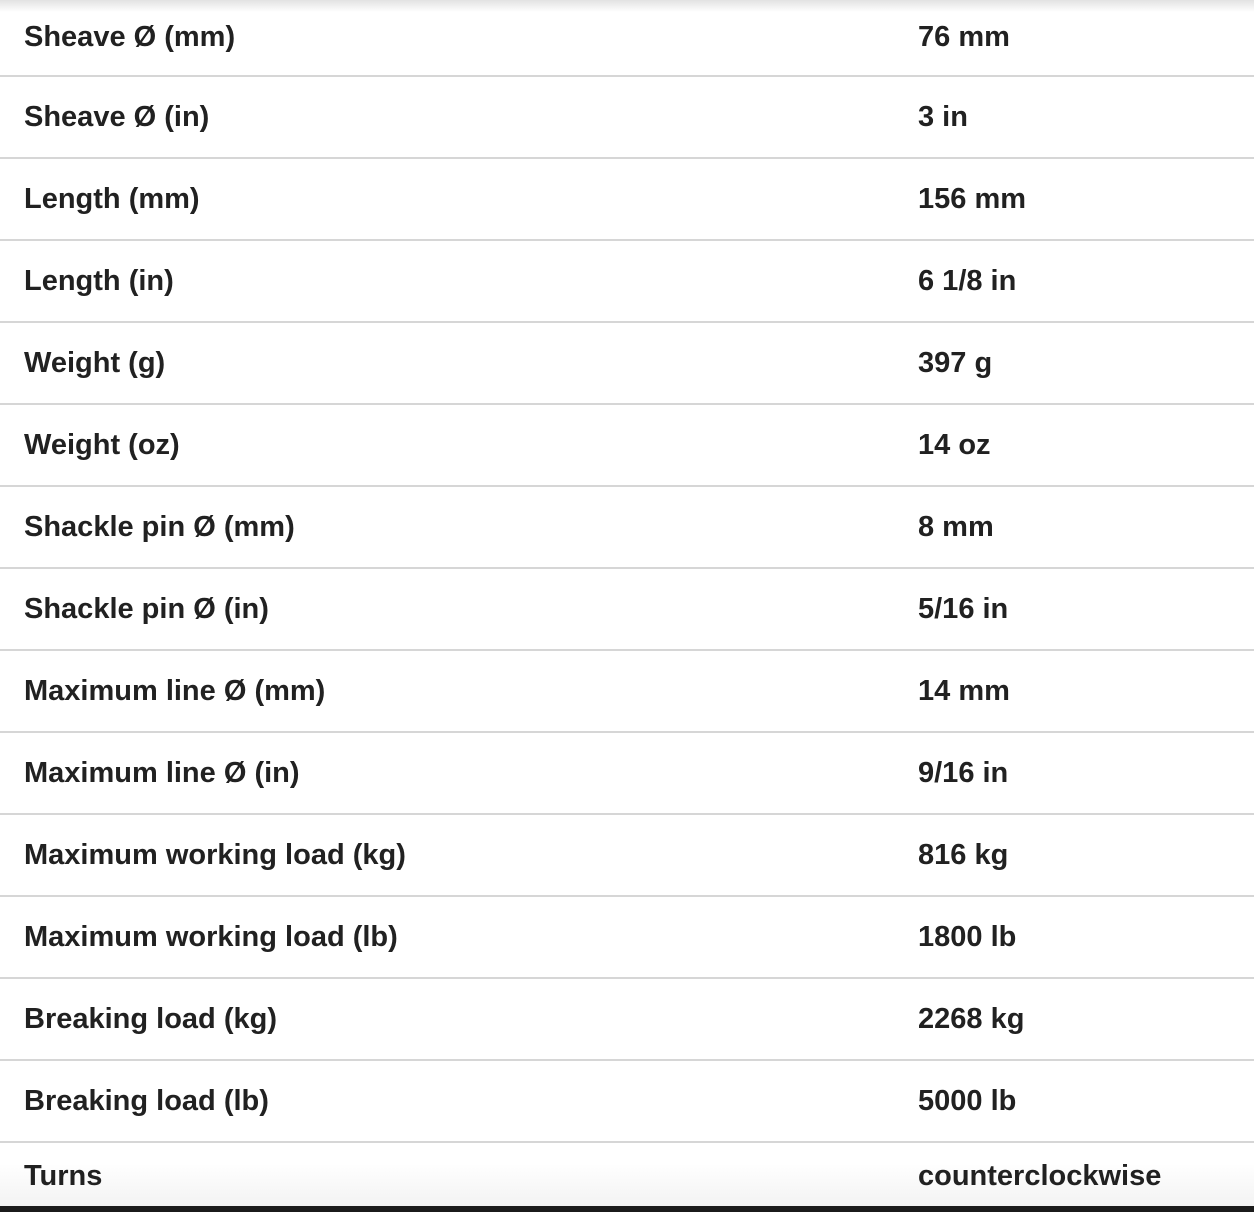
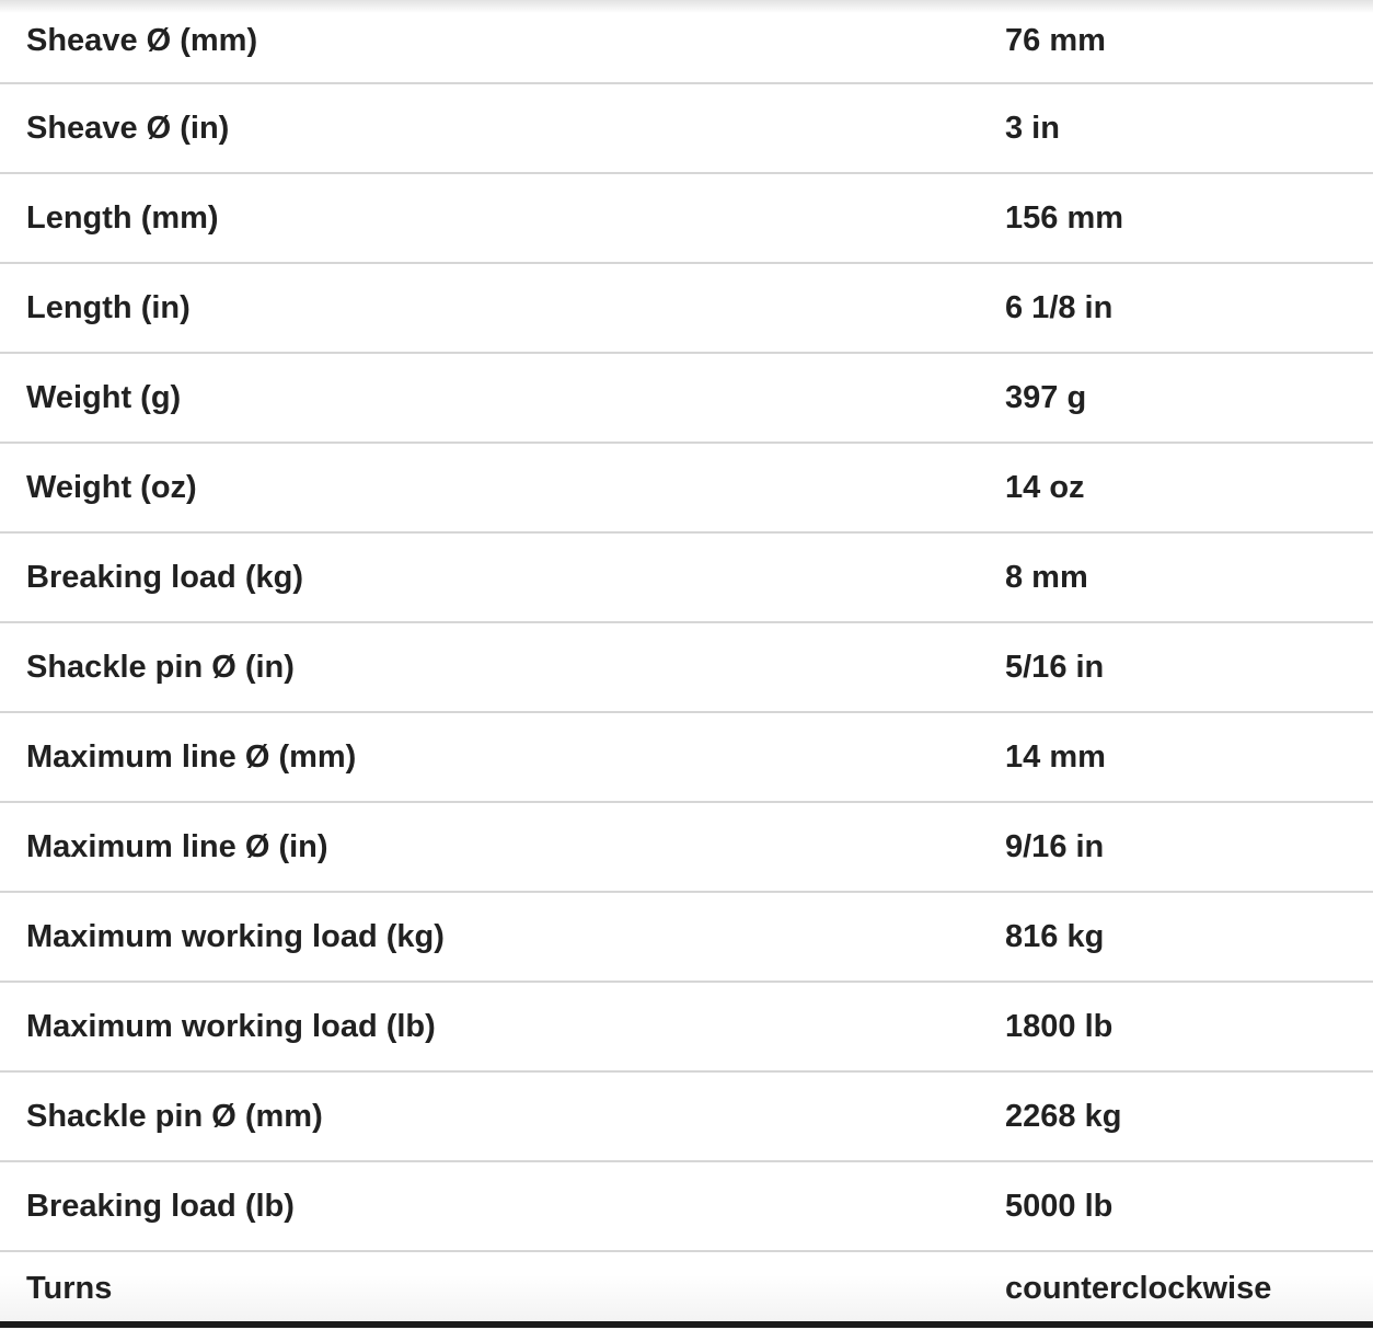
  Sheave Ø (mm)
  76 mm
  Sheave Ø (in)
  3 in
  Length (mm)
  156 mm
  Length (in)
  6 1/8 in
  Weight (g)
  397 g
  Weight (oz)
  14 oz
- Shackle pin Ø (mm)
+ Breaking load (kg)
  8 mm
  Shackle pin Ø (in)
  5/16 in
  Maximum line Ø (mm)
  14 mm
  Maximum line Ø (in)
  9/16 in
  Maximum working load (kg)
  816 kg
  Maximum working load (lb)
  1800 lb
- Breaking load (kg)
+ Shackle pin Ø (mm)
  2268 kg
  Breaking load (lb)
  5000 lb
  Turns
  counterclockwise
